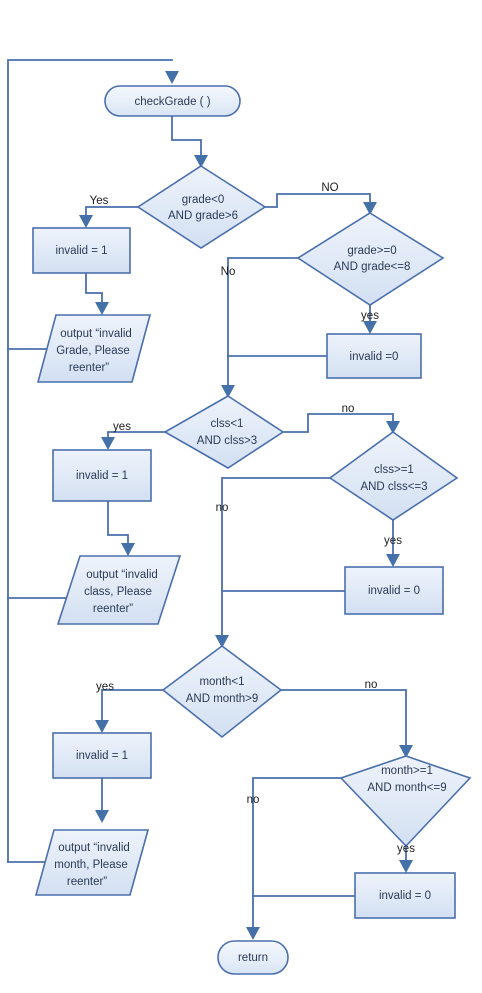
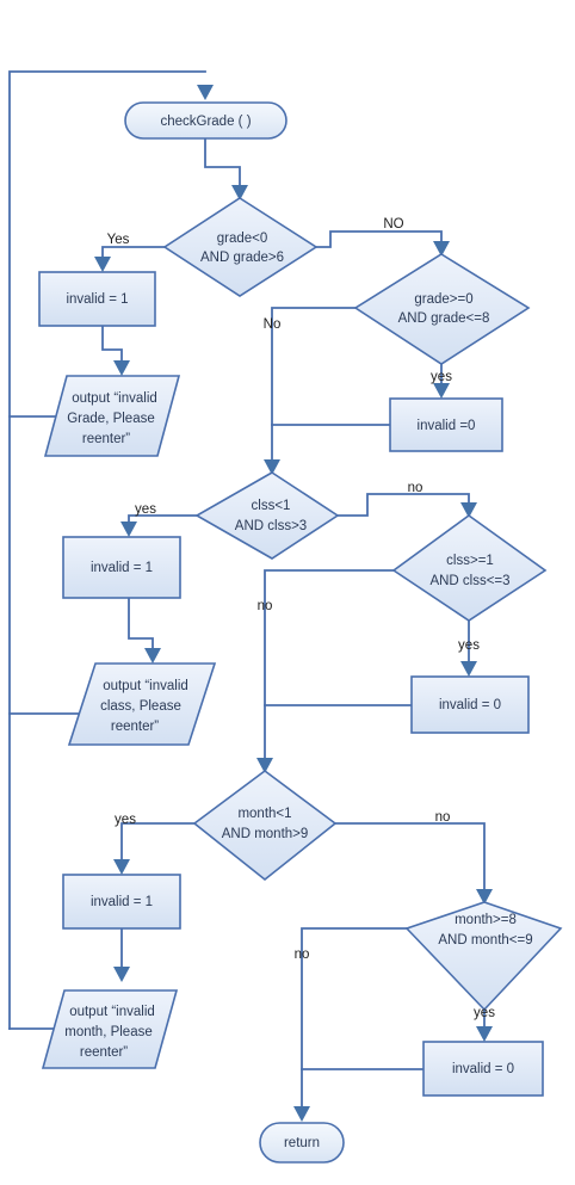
  checkGrade ( )
  grade<0
  AND grade>6
  grade>=0
  AND grade<=8
  invalid = 1
  output “invalid
  Grade, Please
  reenter”
  invalid =0
  clss<1
  AND clss>3
  clss>=1
  AND clss<=3
  invalid = 1
  output “invalid
  class, Please
  reenter”
  invalid = 0
  month<1
  AND month>9
- month>=1
+ month>=8
  AND month<=9
  invalid = 1
  output “invalid
  month, Please
  reenter”
  invalid = 0
  return
  Yes
  NO
  No
  yes
  yes
  no
  no
  yes
  yes
  no
  no
  yes
